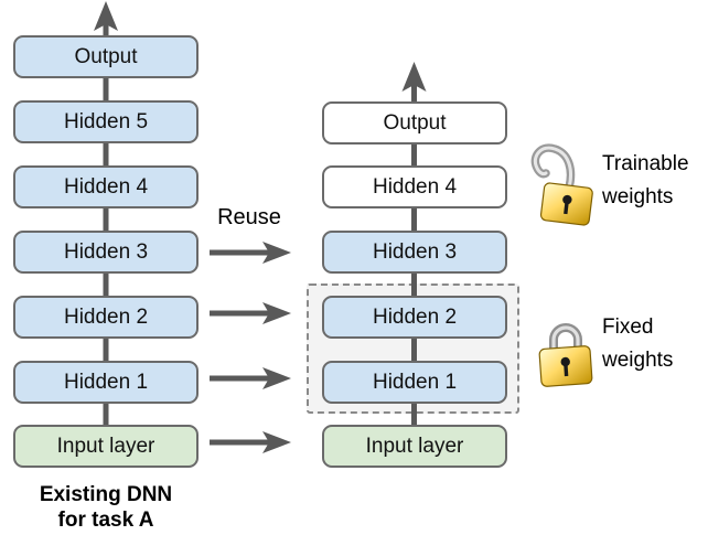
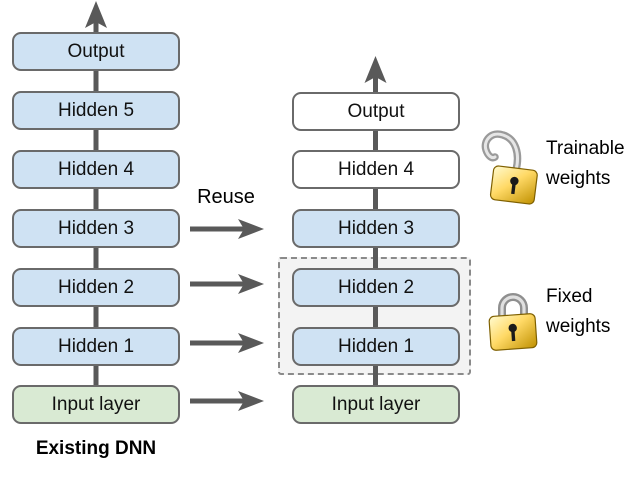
  Output
  Hidden 5
  Hidden 4
  Hidden 3
  Hidden 2
  Hidden 1
  Input layer
  Output
  Hidden 4
  Hidden 3
  Hidden 2
  Hidden 1
  Input layer
  Reuse
  Existing DNN
- for task A
  Trainable weights
  Fixed weights
